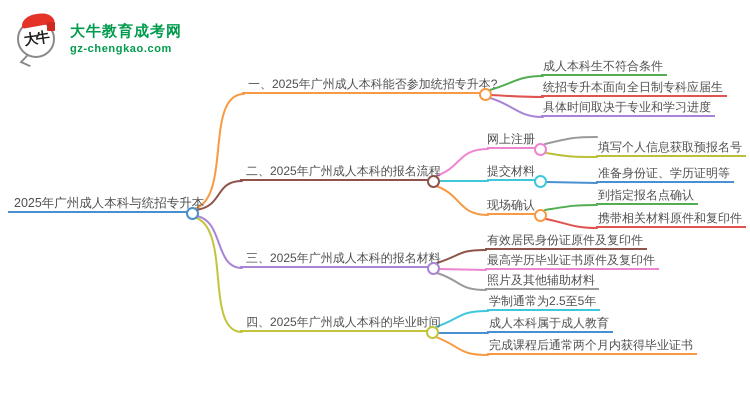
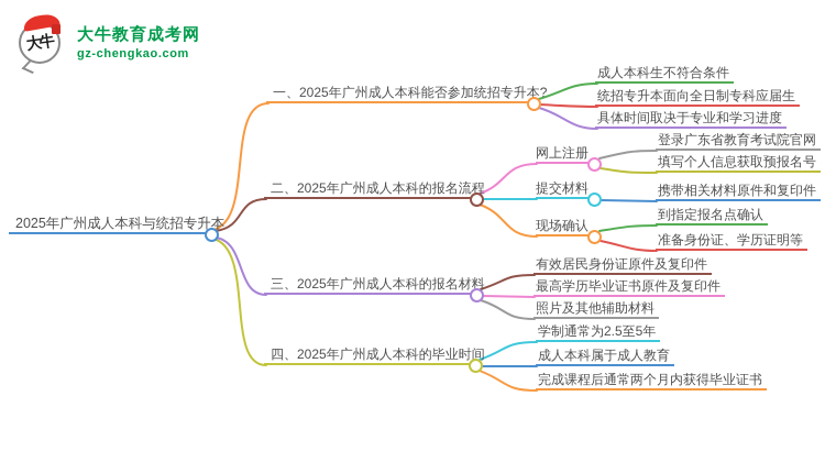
  大牛教育成考网
  gz-chengkao.com
  2025年广州成人本科与统招专升本
  一、2025年广州成人本科能否参加统招专升本?
  二、2025年广州成人本科的报名流程
  三、2025年广州成人本科的报名材料
  四、2025年广州成人本科的毕业时间
  成人本科生不符合条件
  统招专升本面向全日制专科应届生
  具体时间取决于专业和学习进度
  网上注册
  提交材料
  现场确认
+ 登录广东省教育考试院官网
  填写个人信息获取预报名号
- 准备身份证、学历证明等
+ 携带相关材料原件和复印件
  到指定报名点确认
- 携带相关材料原件和复印件
+ 准备身份证、学历证明等
  有效居民身份证原件及复印件
  最高学历毕业证书原件及复印件
  照片及其他辅助材料
  学制通常为2.5至5年
  成人本科属于成人教育
  完成课程后通常两个月内获得毕业证书
